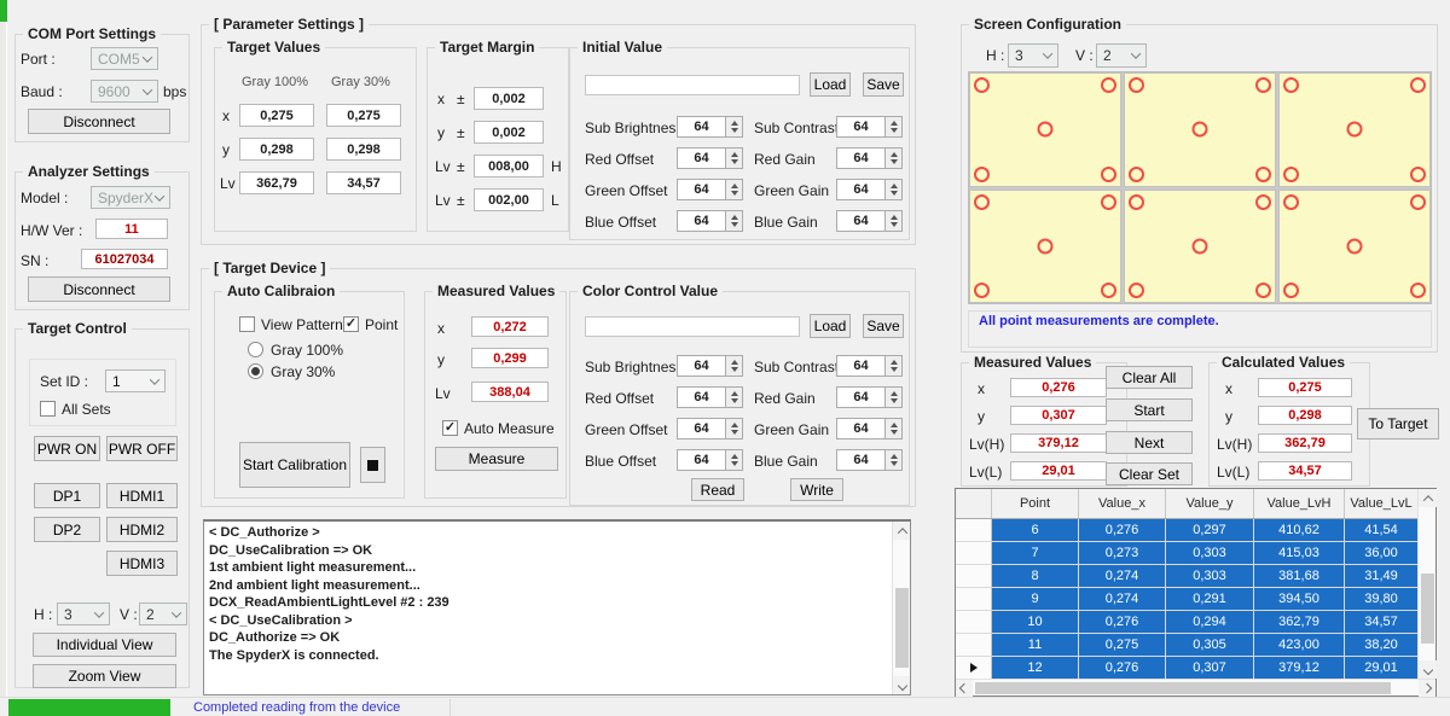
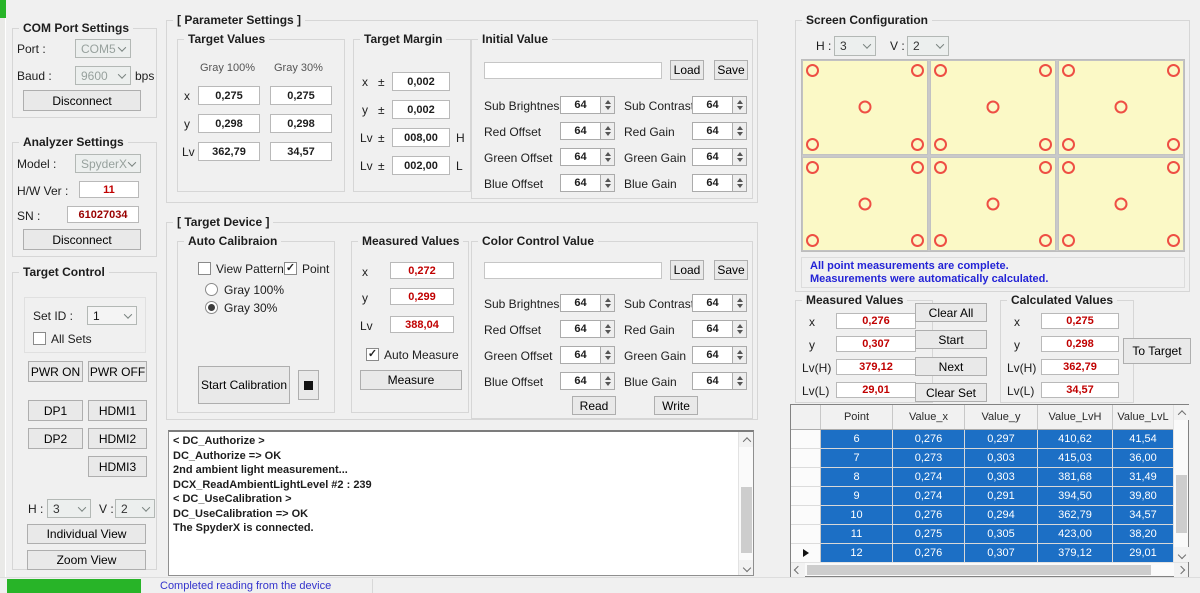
  COM Port Settings
  Port :
  COM5
  Baud :
  9600
  bps
  Disconnect
  Analyzer Settings
  Model :
  SpyderX
  H/W Ver :
  11
  SN :
  61027034
  Disconnect
  Target Control
  Set ID :
  1
  All Sets
  PWR ON
  PWR OFF
  DP1
  HDMI1
  DP2
  HDMI2
  HDMI3
  H :
  3
  V :
  2
  Individual View
  Zoom View
  [ Parameter Settings ]
  Target Values
  Gray 100%
  Gray 30%
  x
  0,275
  0,275
  y
  0,298
  0,298
  Lv
  362,79
  34,57
  Target Margin
  x
  ±
  0,002
  y
  ±
  0,002
  Lv
  ±
  008,00
  H
  Lv
  ±
  002,00
  L
  Initial Value
  Load
  Save
  Sub Brightnes
  64
  Sub Contras
  64
  Red Offset
  64
  Red Gain
  64
  Green Offset
  64
  Green Gain
  64
  Blue Offset
  64
  Blue Gain
  64
  [ Target Device ]
  Auto Calibraion
  View Pattern
  Point
  Gray 100%
  Gray 30%
  Start Calibration
  Measured Values
  x
  0,272
  y
  0,299
  Lv
  388,04
  Auto Measure
  Measure
  Color Control Value
  Load
  Save
  Sub Brightnes
  64
  Sub Contras
  64
  Red Offset
  64
  Red Gain
  64
  Green Offset
  64
  Green Gain
  64
  Blue Offset
  64
  Blue Gain
  64
  Read
  Write
  < DC_Authorize >
- DC_UseCalibration => OK
+ DC_Authorize => OK
- 1st ambient light measurement...
  2nd ambient light measurement...
  DCX_ReadAmbientLightLevel #2 : 239
  < DC_UseCalibration >
- DC_Authorize => OK
+ DC_UseCalibration => OK
  The SpyderX is connected.
  Screen Configuration
  H :
  3
  V :
  2
  All point measurements are complete.
+ Measurements were automatically calculated.
  Measured Values
  x
  0,276
  y
  0,307
  Lv(H)
  379,12
  Lv(L)
  29,01
  Clear All
  Start
  Next
  Clear Set
  Calculated Values
  x
  0,275
  y
  0,298
  Lv(H)
  362,79
  Lv(L)
  34,57
  To Target
  Point
  Value_x
  Value_y
  Value_LvH
  Value_LvL
  6
  0,276
  0,297
  410,62
  41,54
  7
  0,273
  0,303
  415,03
  36,00
  8
  0,274
  0,303
  381,68
  31,49
  9
  0,274
  0,291
  394,50
  39,80
  10
  0,276
  0,294
  362,79
  34,57
  11
  0,275
  0,305
  423,00
  38,20
  12
  0,276
  0,307
  379,12
  29,01
  Completed reading from the device
